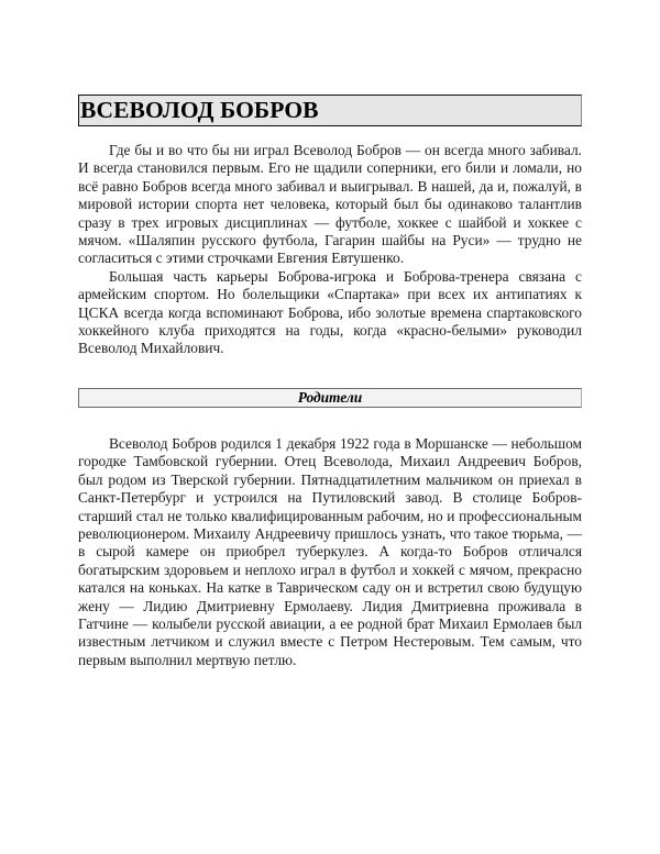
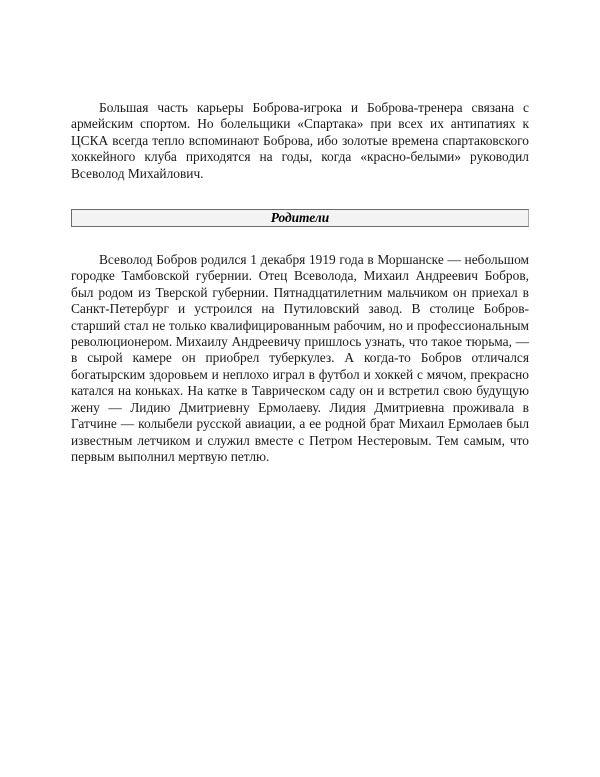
- ВСЕВОЛОД БОБРОВ
- Где бы и во что бы ни играл Всеволод Бобров — он всегда много забивал. И всегда становился первым. Его не щадили соперники, его били и ломали, но всё равно Бобров всегда много забивал и выигрывал. В нашей, да и, пожалуй, в мировой истории спорта нет человека, который был бы одинаково талантлив сразу в трех игровых дисциплинах — футболе, хоккее с шайбой и хоккее с мячом. «Шаляпин русского футбола, Гагарин шайбы на Руси» — трудно не согласиться с этими строчками Евгения Евтушенко.
- Большая часть карьеры Боброва-игрока и Боброва-тренера связана с армейским спортом. Но болельщики «Спартака» при всех их антипатиях к ЦСКА всегда когда вспоминают Боброва, ибо золотые времена спартаковского хоккейного клуба приходятся на годы, когда «красно-белыми» руководил Всеволод Михайлович.
+ Большая часть карьеры Боброва-игрока и Боброва-тренера связана с армейским спортом. Но болельщики «Спартака» при всех их антипатиях к ЦСКА всегда тепло вспоминают Боброва, ибо золотые времена спартаковского хоккейного клуба приходятся на годы, когда «красно-белыми» руководил Всеволод Михайлович.
  Родители
- Всеволод Бобров родился 1 декабря 1922 года в Моршанске — небольшом городке Тамбовской губернии. Отец Всеволода, Михаил Андреевич Бобров, был родом из Тверской губернии. Пятнадцатилетним мальчиком он приехал в Санкт-Петербург и устроился на Путиловский завод. В столице Бобров-старший стал не только квалифицированным рабочим, но и профессиональным революционером. Михаилу Андреевичу пришлось узнать, что такое тюрьма, — в сырой камере он приобрел туберкулез. А когда-то Бобров отличался богатырским здоровьем и неплохо играл в футбол и хоккей с мячом, прекрасно катался на коньках. На катке в Таврическом саду он и встретил свою будущую жену — Лидию Дмитриевну Ермолаеву. Лидия Дмитриевна проживала в Гатчине — колыбели русской авиации, а ее родной брат Михаил Ермолаев был известным летчиком и служил вместе с Петром Нестеровым. Тем самым, что первым выполнил мертвую петлю.
+ Всеволод Бобров родился 1 декабря 1919 года в Моршанске — небольшом городке Тамбовской губернии. Отец Всеволода, Михаил Андреевич Бобров, был родом из Тверской губернии. Пятнадцатилетним мальчиком он приехал в Санкт-Петербург и устроился на Путиловский завод. В столице Бобров-старший стал не только квалифицированным рабочим, но и профессиональным революционером. Михаилу Андреевичу пришлось узнать, что такое тюрьма, — в сырой камере он приобрел туберкулез. А когда-то Бобров отличался богатырским здоровьем и неплохо играл в футбол и хоккей с мячом, прекрасно катался на коньках. На катке в Таврическом саду он и встретил свою будущую жену — Лидию Дмитриевну Ермолаеву. Лидия Дмитриевна проживала в Гатчине — колыбели русской авиации, а ее родной брат Михаил Ермолаев был известным летчиком и служил вместе с Петром Нестеровым. Тем самым, что первым выполнил мертвую петлю.
